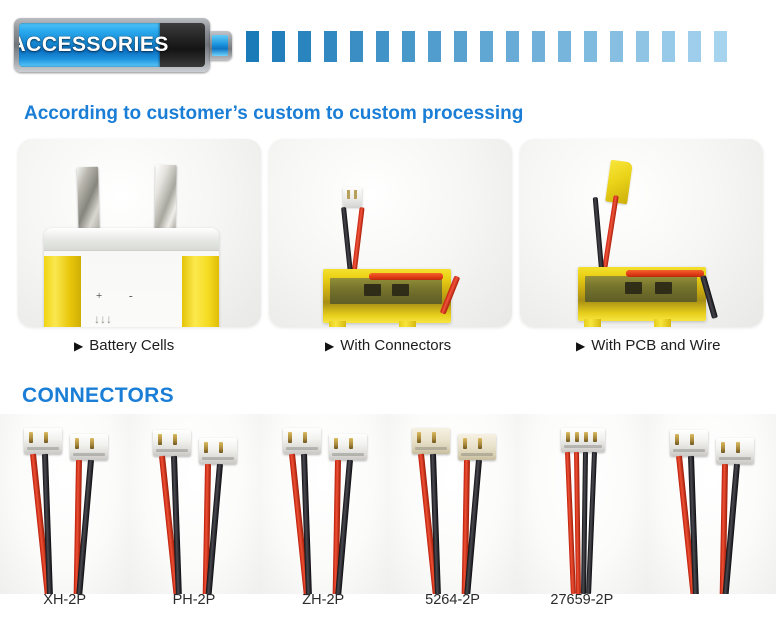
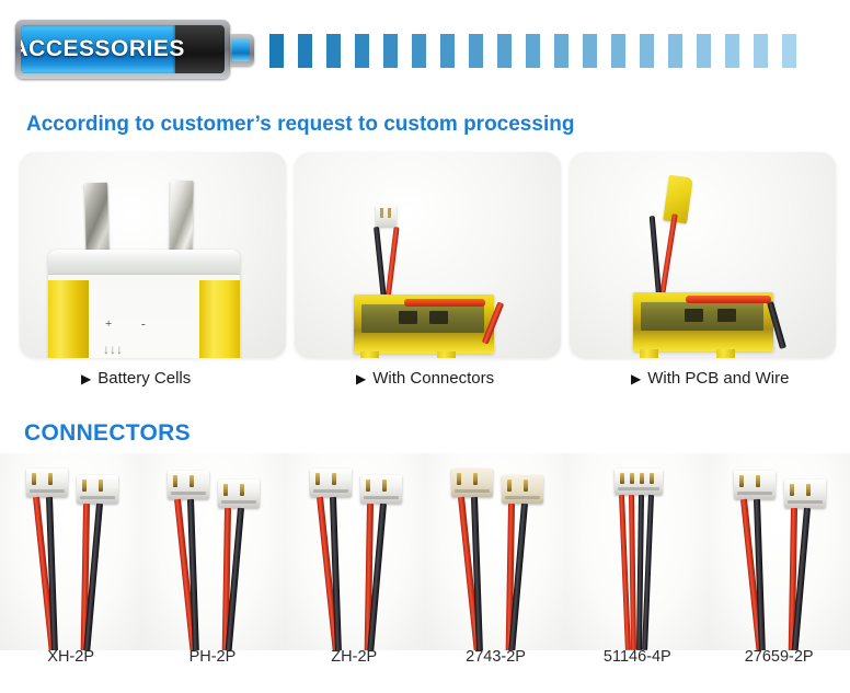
  ACCESSORIES
- According to customer’s custom to custom processing
+ According to customer’s request to custom processing
  + -
  ↓↓↓
  ▶
  Battery Cells
  ▶
  With Connectors
  ▶
  With PCB and Wire
  CONNECTORS
  XH-2P
  PH-2P
  ZH-2P
- 5264-2P
+ 2743-2P
+ 51146-4P
  27659-2P
